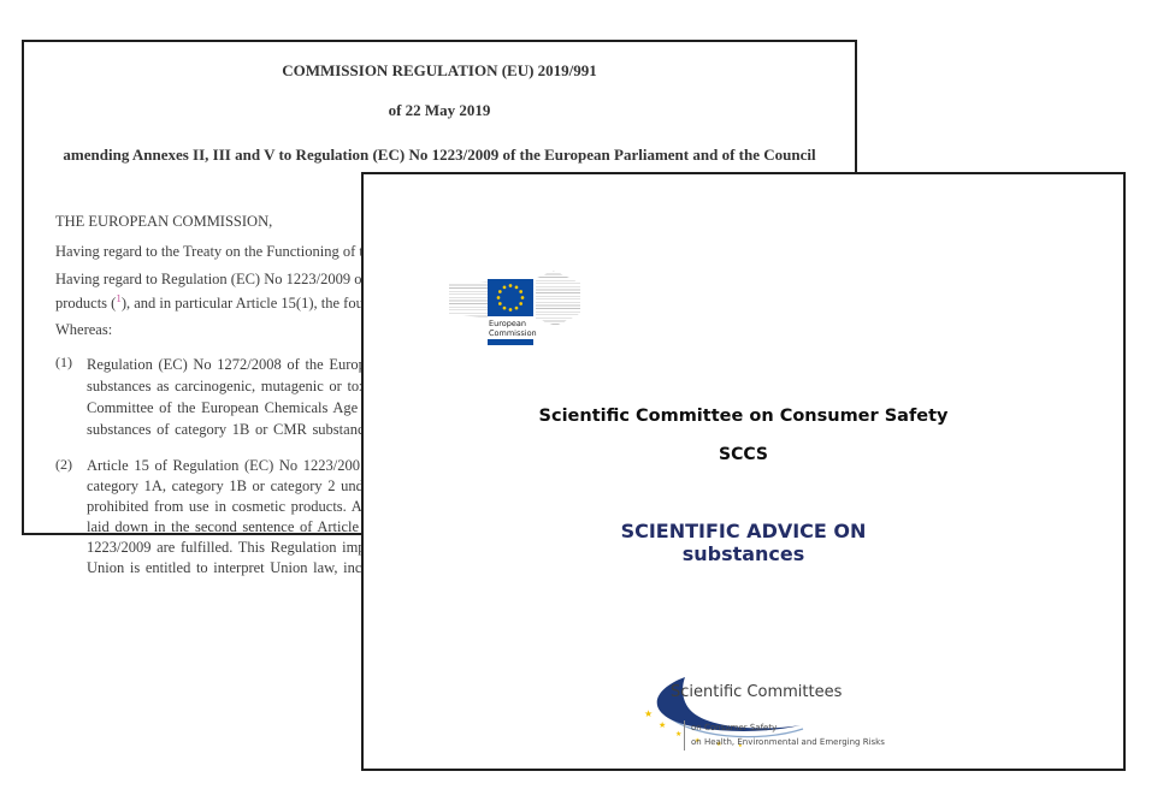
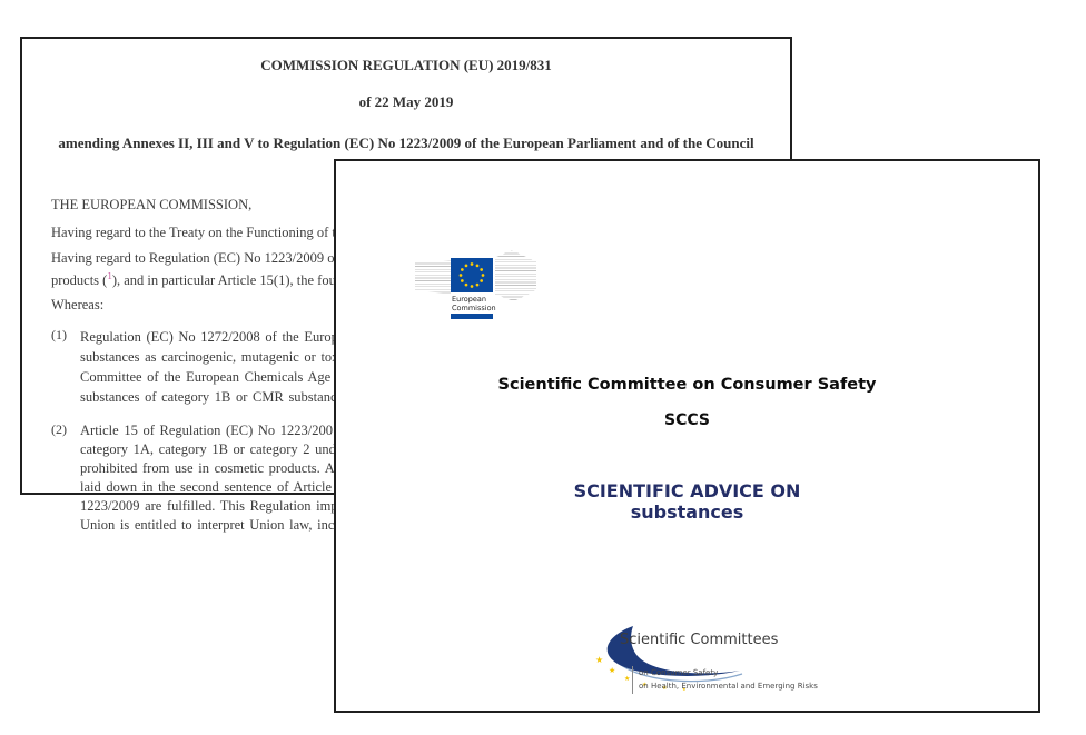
- COMMISSION REGULATION (EU) 2019/991
+ COMMISSION REGULATION (EU) 2019/831
  of 22 May 2019
  amending Annexes II, III and V to Regulation (EC) No 1223/2009 of the European Parliament and of the Council
  THE EUROPEAN COMMISSION,
  Having regard to the Treaty on the Functioning of
  Having regard to Regulation (EC) No 1223/2009 o
  products (1), and in particular Article 15(1), the fou
  Whereas:
  (1)
  Regulation (EC) No 1272/2008 of the Euro
  substances as carcinogenic, mutagenic or to
  Committee of the European Chemicals Age
  substances of category 1B or CMR substan
  (2)
  Article 15 of Regulation (EC) No 1223/200
  category 1A, category 1B or category 2 und
  prohibited from use in cosmetic products. A
  laid down in the second sentence of Article
  1223/2009 are fulfilled. This Regulation im
  Union is entitled to interpret Union law, inc
  European
  Commission
  Scientific Committee on Consumer Safety
  SCCS
  SCIENTIFIC ADVICE ON
  substances
  ★
  ★
  Scientific Committees
  on Consumer Safety
  on Health, Environmental and Emerging Risks
